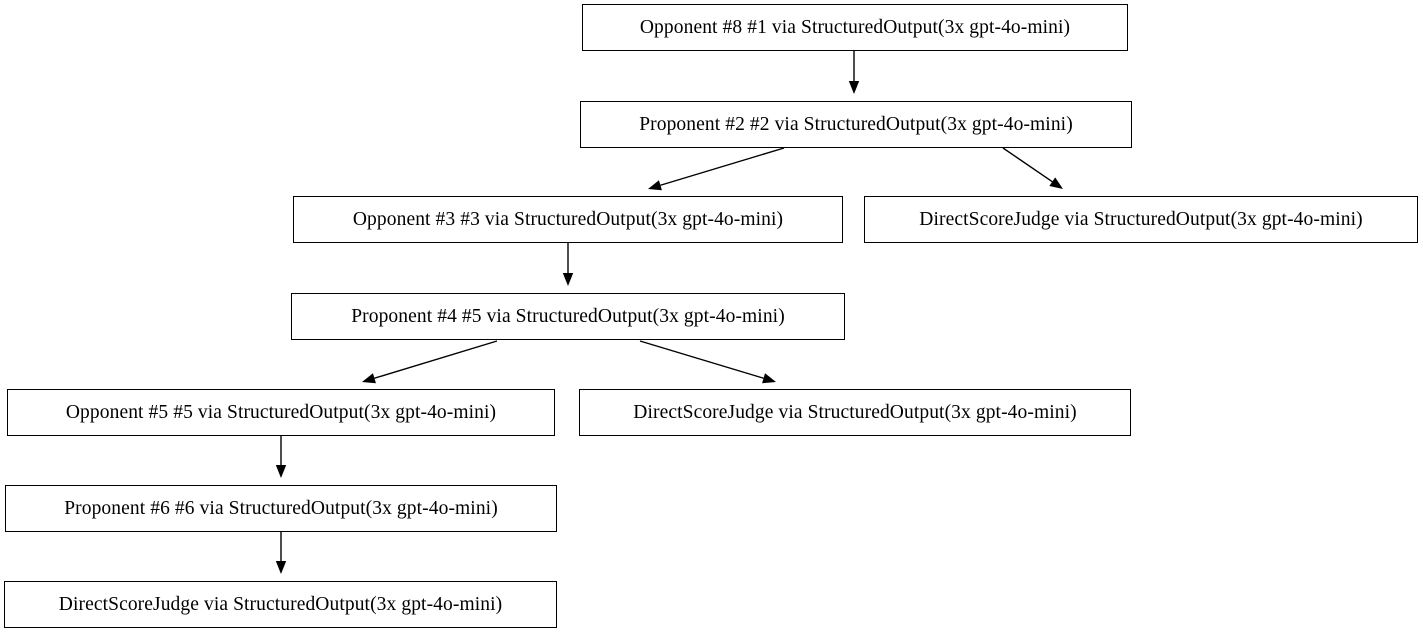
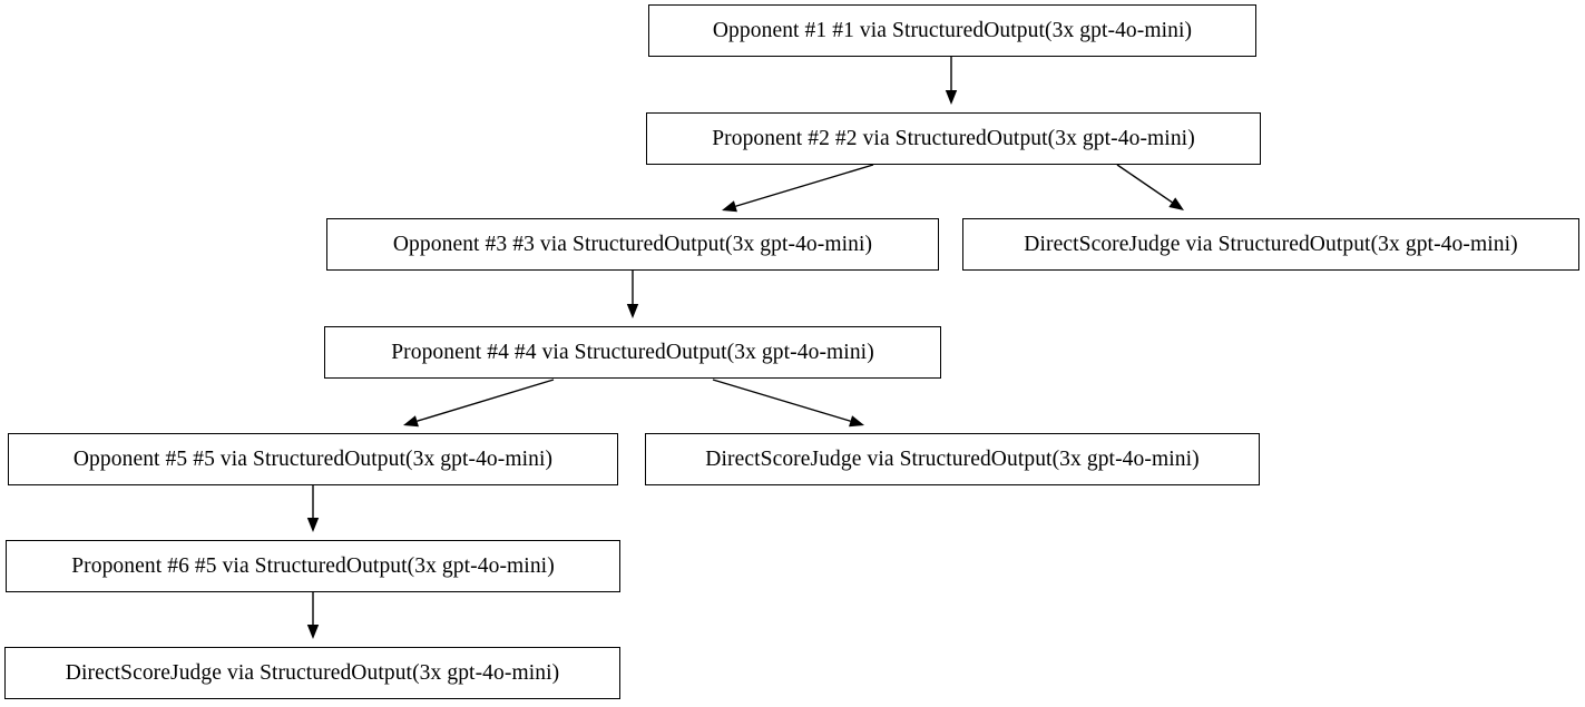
- Opponent #8 #1 via StructuredOutput(3x gpt-4o-mini)
+ Opponent #1 #1 via StructuredOutput(3x gpt-4o-mini)
  Proponent #2 #2 via StructuredOutput(3x gpt-4o-mini)
  Opponent #3 #3 via StructuredOutput(3x gpt-4o-mini)
  DirectScoreJudge via StructuredOutput(3x gpt-4o-mini)
- Proponent #4 #5 via StructuredOutput(3x gpt-4o-mini)
+ Proponent #4 #4 via StructuredOutput(3x gpt-4o-mini)
  Opponent #5 #5 via StructuredOutput(3x gpt-4o-mini)
  DirectScoreJudge via StructuredOutput(3x gpt-4o-mini)
- Proponent #6 #6 via StructuredOutput(3x gpt-4o-mini)
+ Proponent #6 #5 via StructuredOutput(3x gpt-4o-mini)
  DirectScoreJudge via StructuredOutput(3x gpt-4o-mini)
